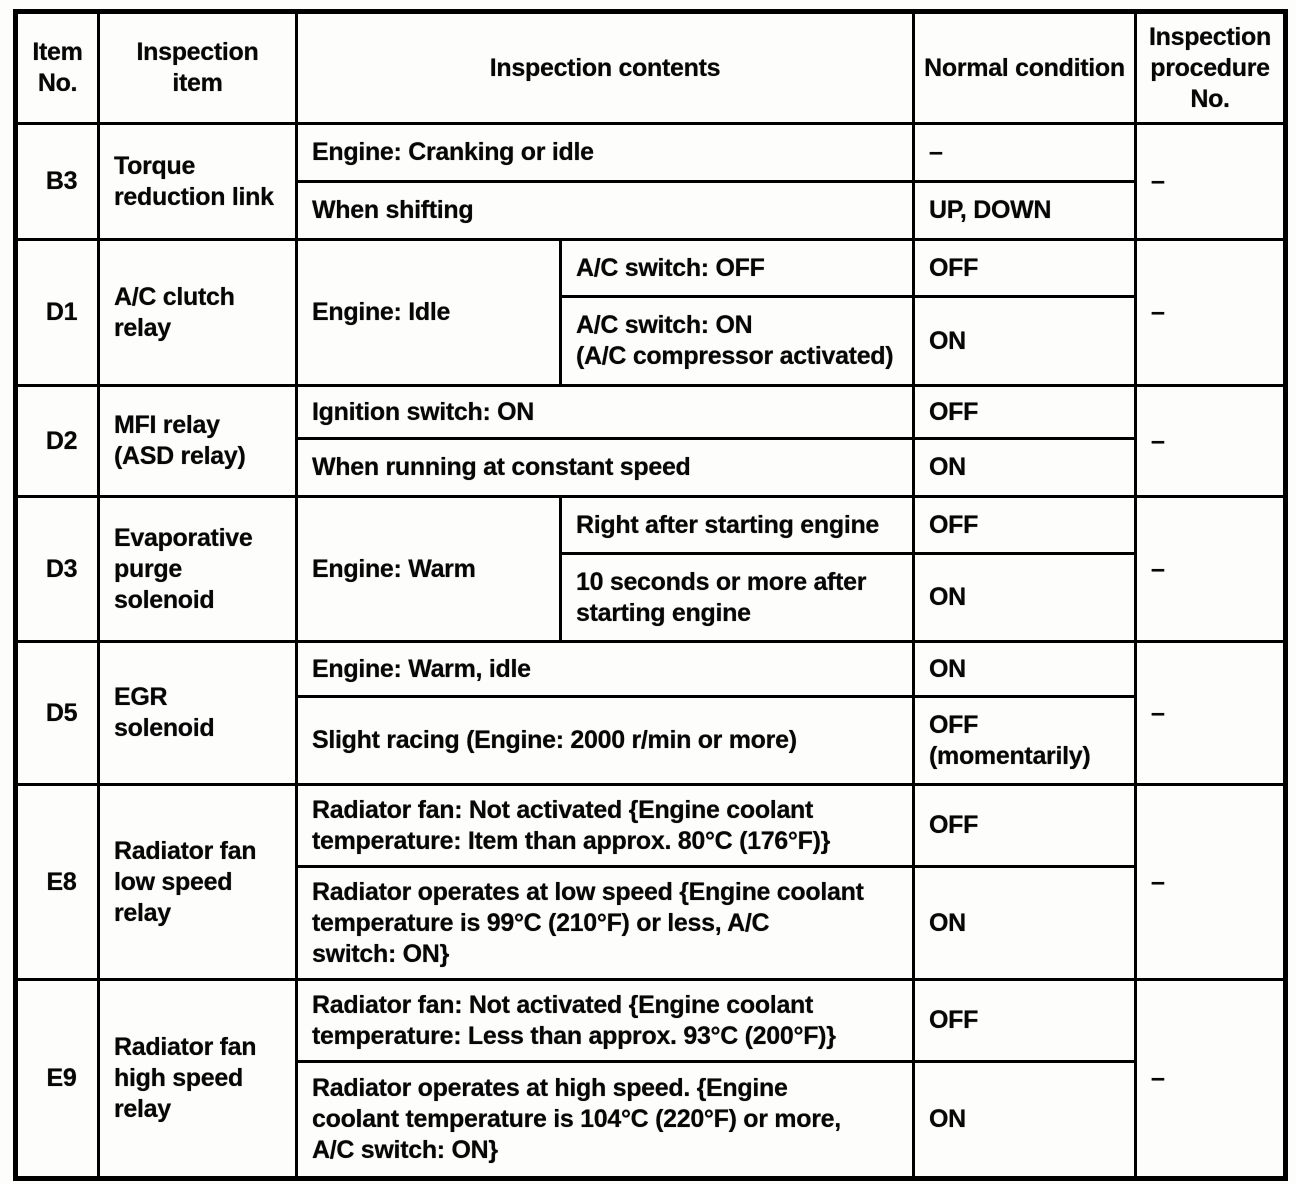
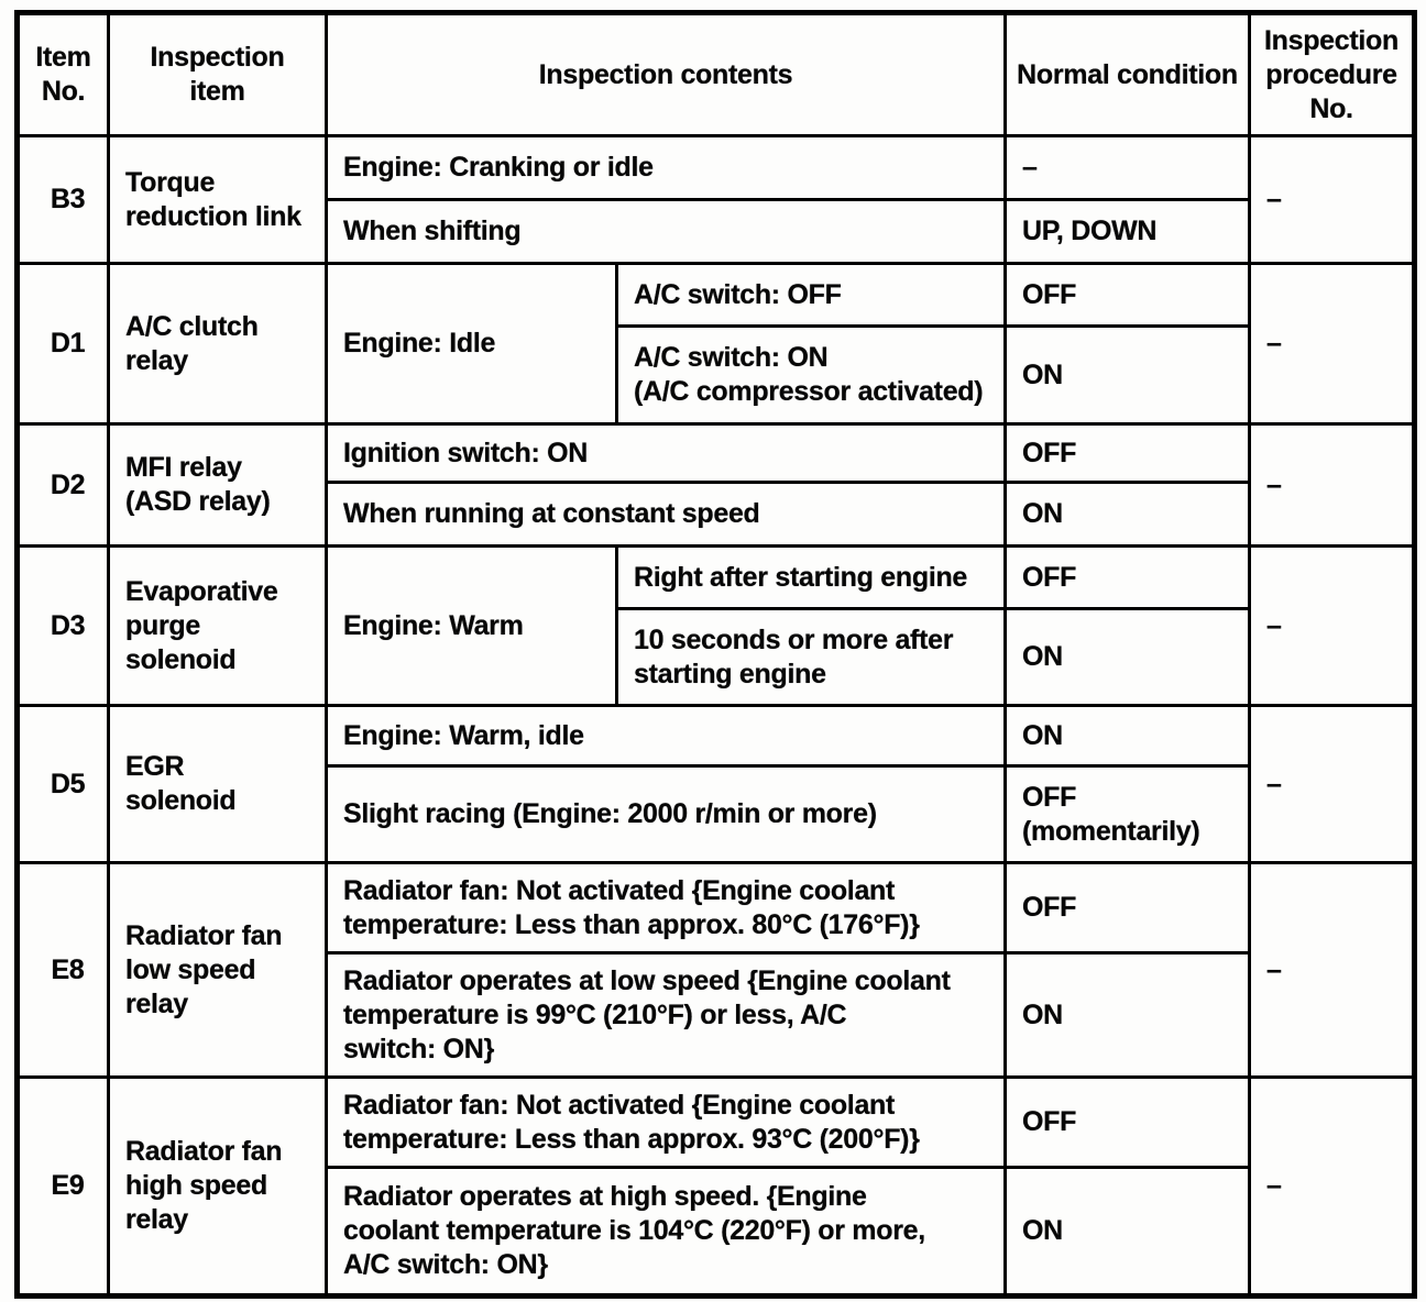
  Item No.	Inspection item	Inspection contents	Normal condition	Inspection procedure No.
  B3	Torque reduction link	Engine: Cranking or idle	–	–
  When shifting	UP, DOWN
  D1	A/C clutch relay	Engine: Idle	A/C switch: OFF	OFF	–
  A/C switch: ON (A/C compressor activated)	ON
  D2	MFI relay (ASD relay)	Ignition switch: ON	OFF	–
  When running at constant speed	ON
  D3	Evaporative purge solenoid	Engine: Warm	Right after starting engine	OFF	–
  10 seconds or more after starting engine	ON
  D5	EGR solenoid	Engine: Warm, idle	ON	–
  Slight racing (Engine: 2000 r/min or more)	OFF (momentarily)
- E8	Radiator fan low speed relay	Radiator fan: Not activated {Engine coolant temperature: Item than approx. 80°C (176°F)}	OFF	–
+ E8	Radiator fan low speed relay	Radiator fan: Not activated {Engine coolant temperature: Less than approx. 80°C (176°F)}	OFF	–
  Radiator operates at low speed {Engine coolant temperature is 99°C (210°F) or less, A/C switch: ON}	ON
  E9	Radiator fan high speed relay	Radiator fan: Not activated {Engine coolant temperature: Less than approx. 93°C (200°F)}	OFF	–
  Radiator operates at high speed. {Engine coolant temperature is 104°C (220°F) or more, A/C switch: ON}	ON
